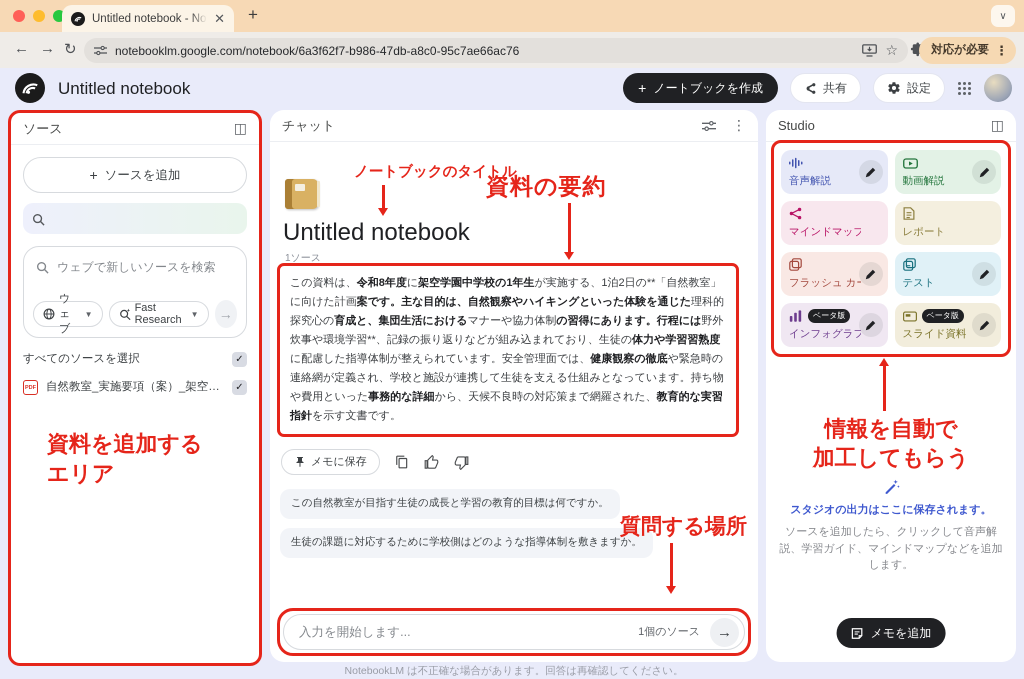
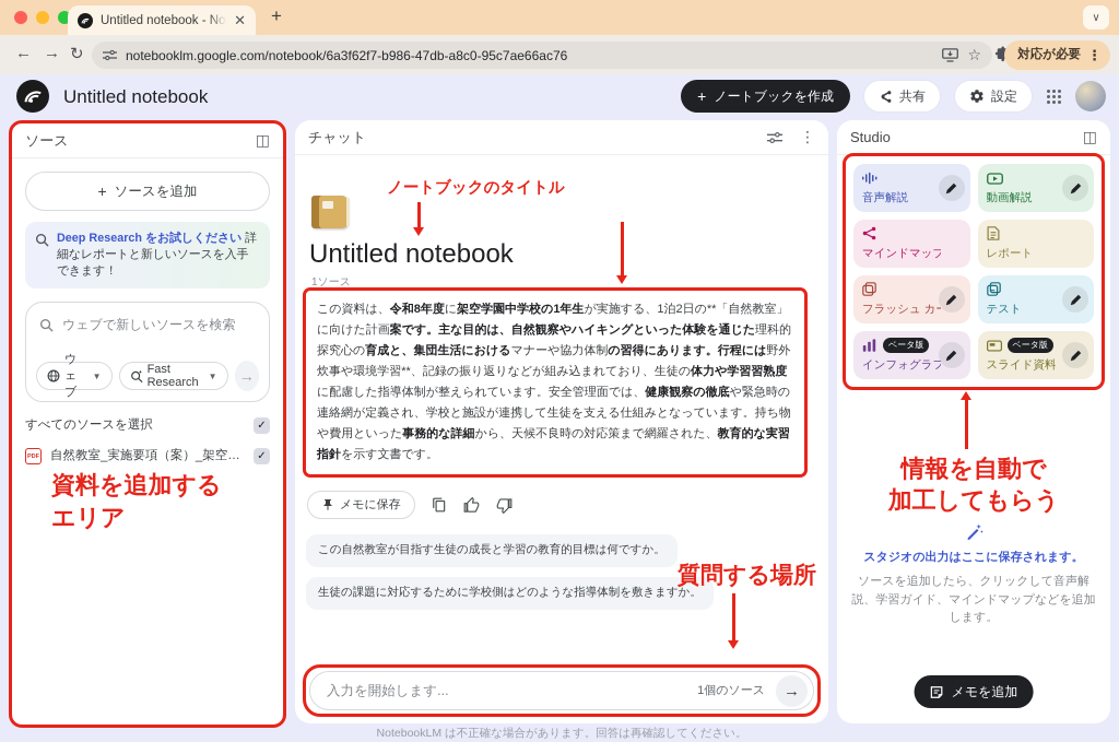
  Untitled notebook - No
  ✕
  +
  ∨
  ←
  →
  ↻
  notebooklm.google.com/notebook/6a3f62f7-b986-47db-a8c0-95c7ae66ac76
  ☆
  対応が必要
  ⋮
  Untitled notebook
  +
  ノートブックを作成
  共有
  設定
  ソース
  ◫
  +
  ソースを追加
+ Deep Research をお試しください 詳細なレポートと新しいソースを入手できます！
  ウェブで新しいソースを検索
  ウェブ
  ▼
  Fast Research
  ▼
  →
  すべてのソースを選択
  ✓
  自然教室_実施要項（案）_架空学.
  ✓
  資料を追加する
  エリア
  チャット
  ⋮
  ノートブックのタイトル
- 資料の要約
  Untitled notebook
  1ソース
  この資料は、令和8年度に架空学園中学校の1年生が実施する、1泊2日の**「自然教室」に向けた計画案です。主な目的は、自然観察やハイキングといった体験を通じた理科的探究心の育成と、集団生活におけるマナーや協力体制の習得にあります。行程には野外炊事や環境学習**、記録の振り返りなどが組み込まれており、生徒の体力や学習習熟度に配慮した指導体制が整えられています。安全管理面では、健康観察の徹底や緊急時の連絡網が定義され、学校と施設が連携して生徒を支える仕組みとなっています。持ち物や費用といった事務的な詳細から、天候不良時の対応策まで網羅された、教育的な実習指針を示す文書です。
  メモに保存
  この自然教室が目指す生徒の成長と学習の教育的目標は何ですか。
  生徒の課題に対応するために学校側はどのような指導体制を敷きますか。
  質問する場所
  入力を開始します...
  1個のソース
  →
  Studio
  ◫
  音声解説
  動画解説
  マインドマップ
  レポート
  フラッシュ カ
  テスト
  ベータ版
  インフォグラフ
  ベータ版
  スライド資料
  情報を自動で
  加工してもらう
  スタジオの出力はここに保存されます。
  ソースを追加したら、クリックして音声解説、学習ガイド、マインドマップなどを追加します。
  メモを追加
  NotebookLM は不正確な場合があります。回答は再確認してください。
